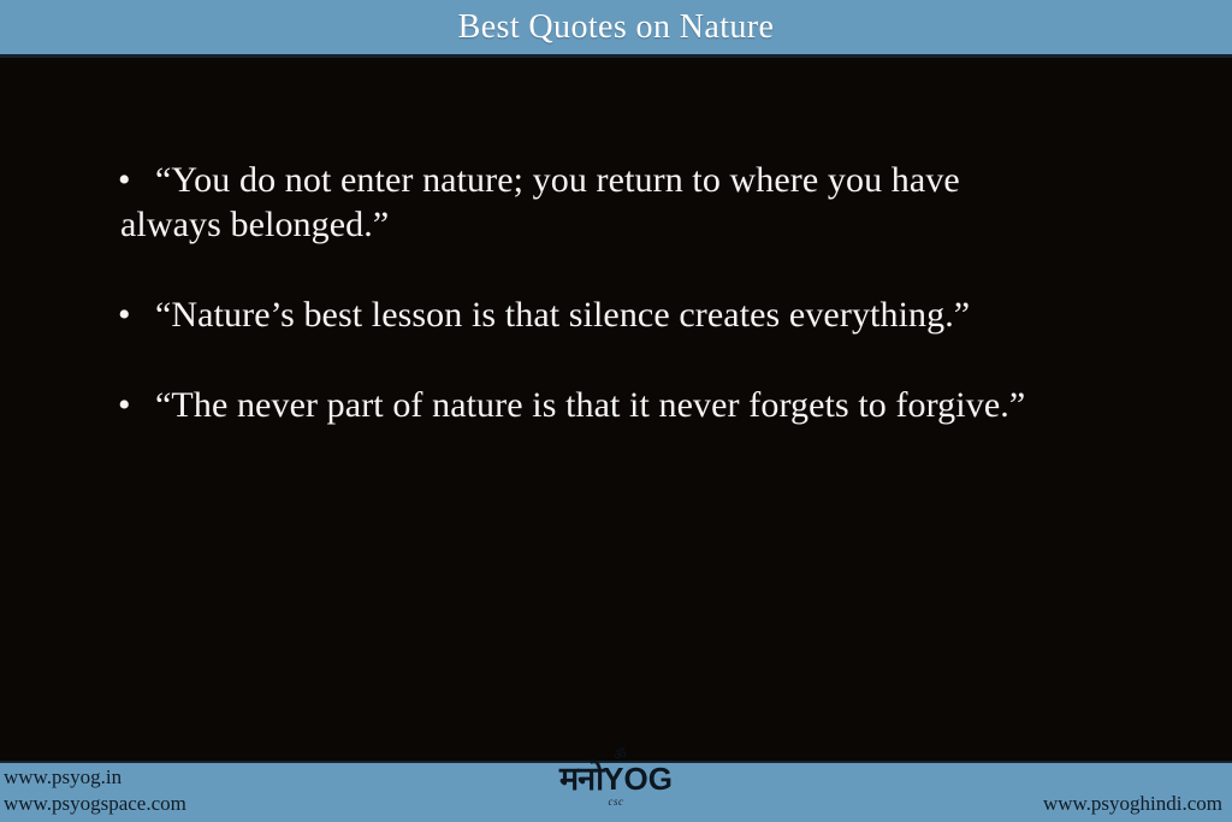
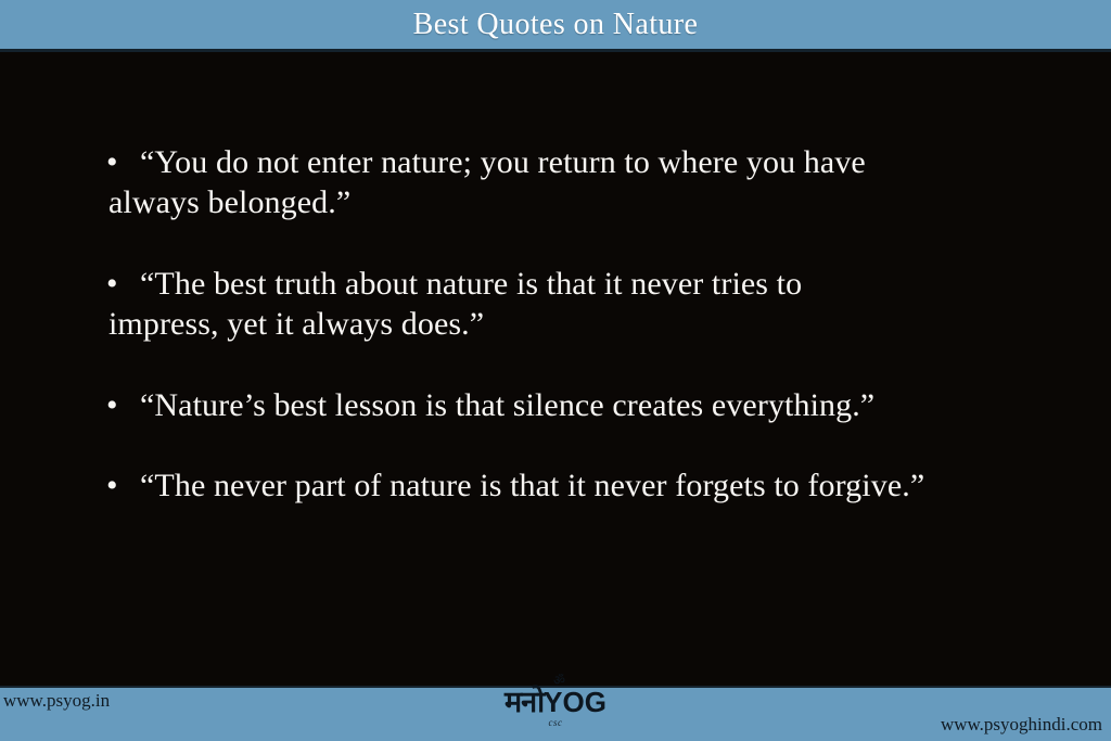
  Best Quotes on Nature
  • “You do not enter nature; you return to where you have always belonged.”
+ • “The best truth about nature is that it never tries to impress, yet it always does.”
  • “Nature’s best lesson is that silence creates everything.”
  • “The never part of nature is that it never forgets to forgive.”
  www.psyog.in
- www.psyogspace.com
  मनो
  YOG
  ॐ
  csc
  www.psyoghindi.com
